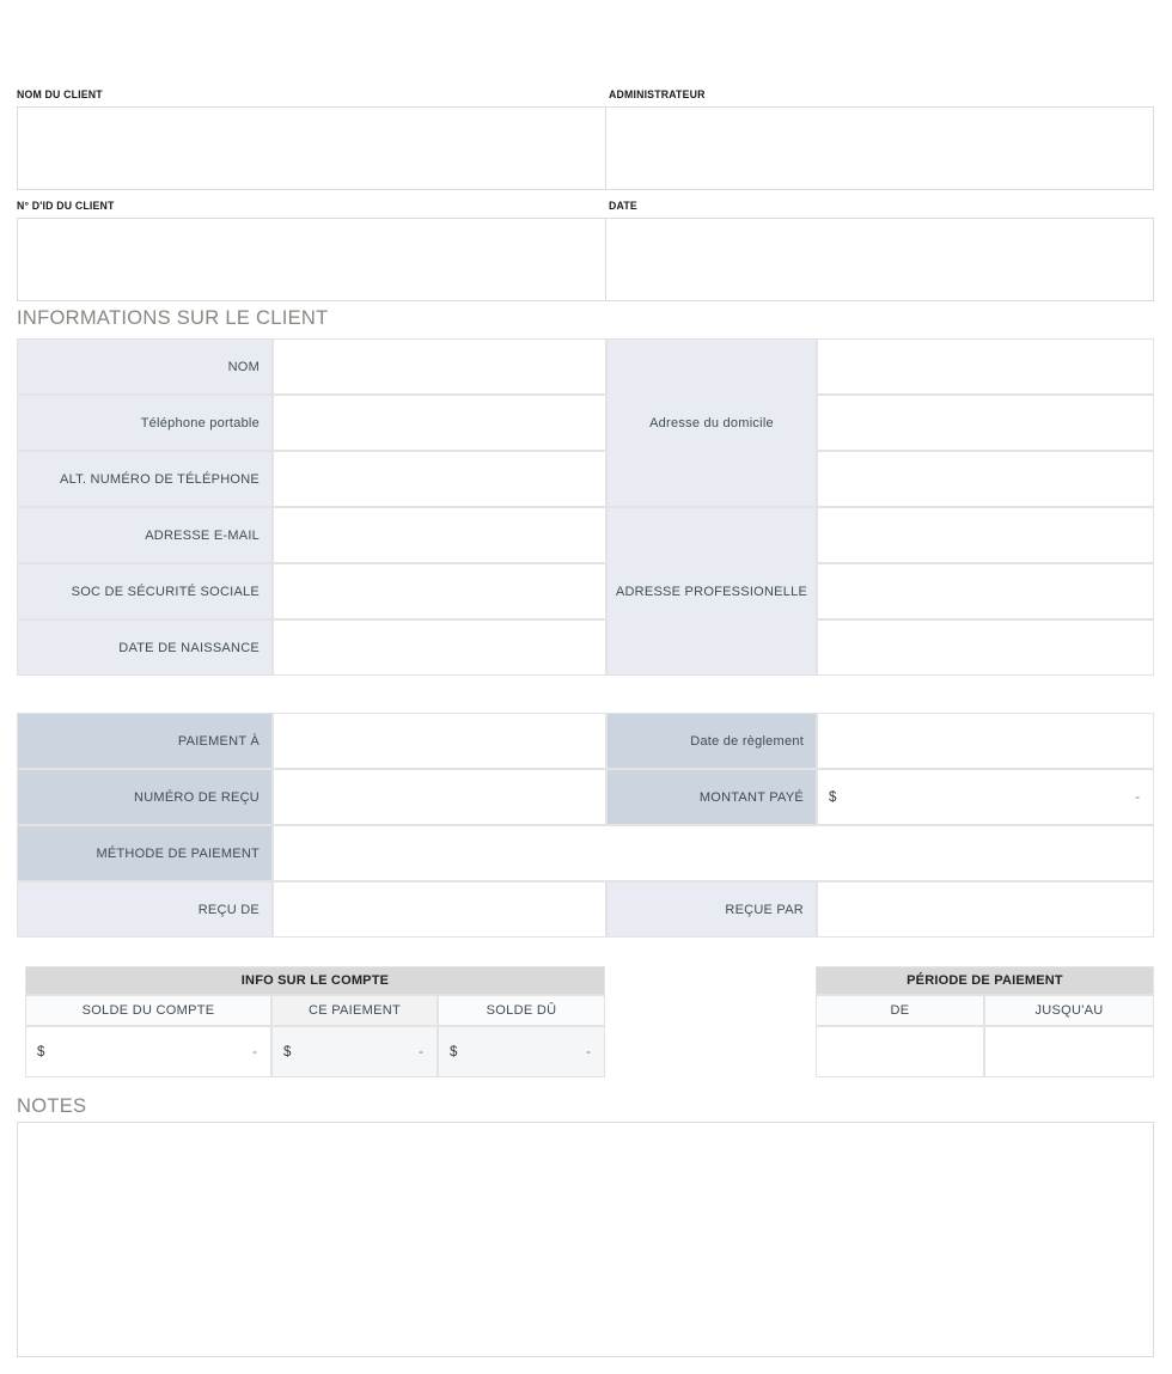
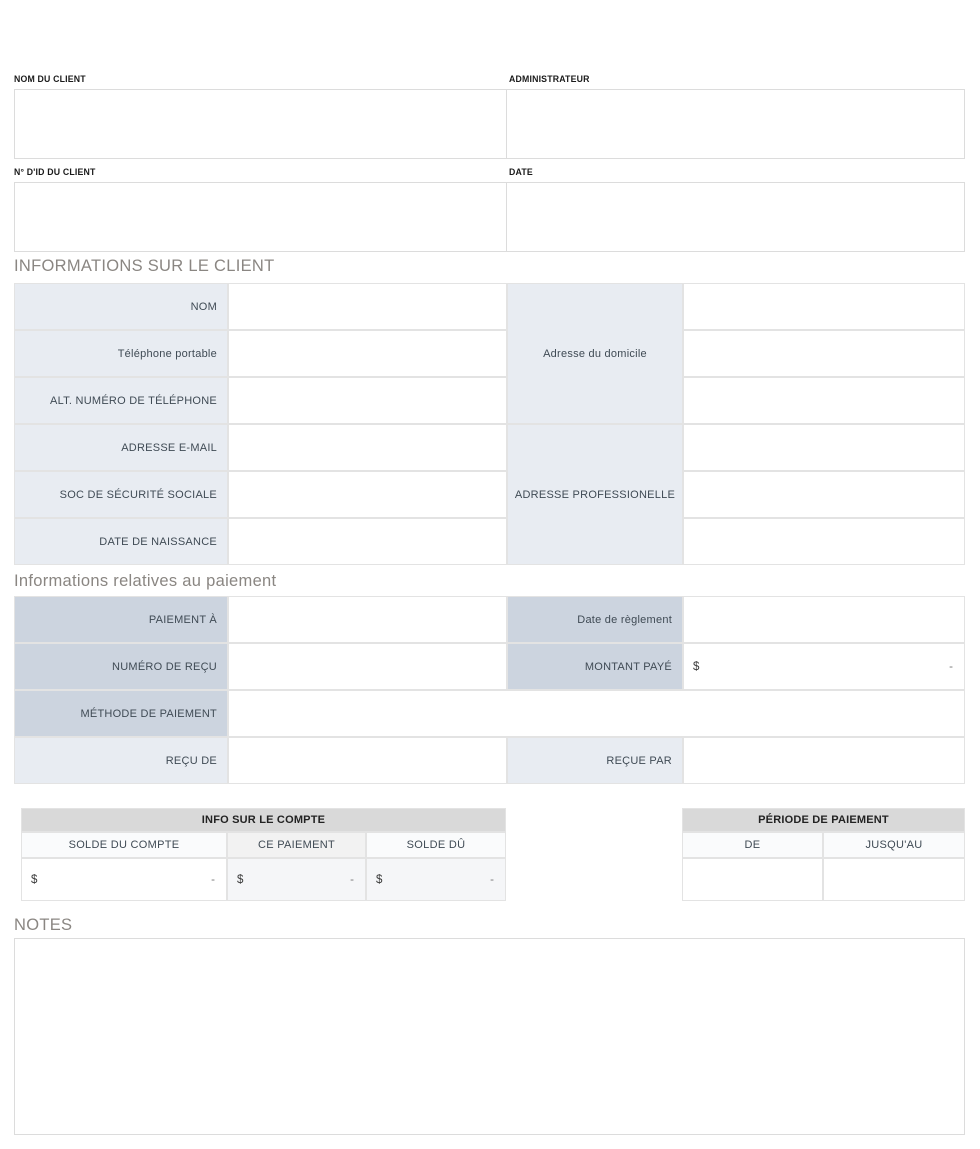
  NOM DU CLIENT
  ADMINISTRATEUR
  N° D'ID DU CLIENT
  DATE
  INFORMATIONS SUR LE CLIENT
  NOM
  Téléphone portable
  ALT. NUMÉRO DE TÉLÉPHONE
  ADRESSE E-MAIL
  SOC DE SÉCURITÉ SOCIALE
  DATE DE NAISSANCE
  Adresse du domicile
  ADRESSE PROFESSIONELLE
+ Informations relatives au paiement
  PAIEMENT À
  NUMÉRO DE REÇU
  MÉTHODE DE PAIEMENT
  REÇU DE
  Date de règlement
  MONTANT PAYÉ
  REÇUE PAR
  $
  -
  INFO SUR LE COMPTE
  SOLDE DU COMPTE
  CE PAIEMENT
  SOLDE DÛ
  $
  -
  $
  -
  $
  -
  PÉRIODE DE PAIEMENT
  DE
  JUSQU'AU
  NOTES
